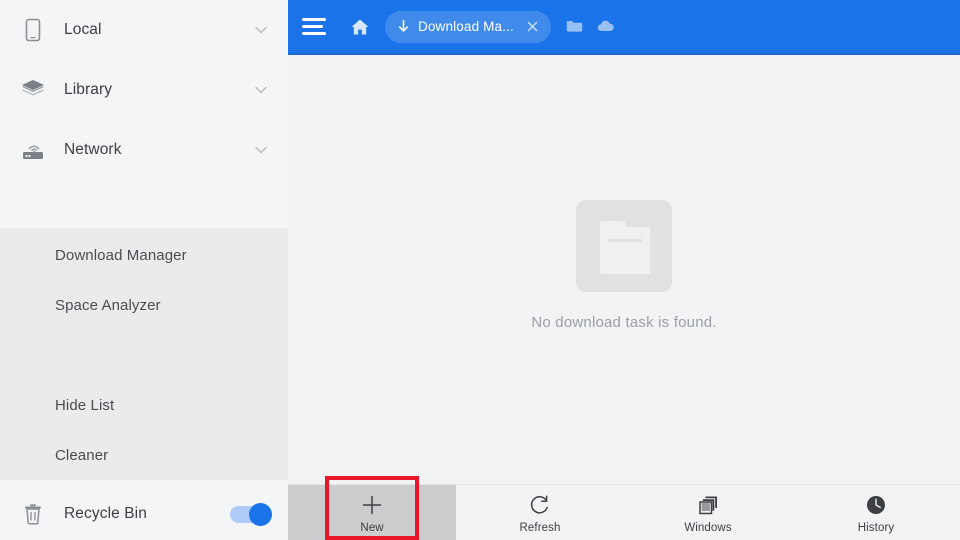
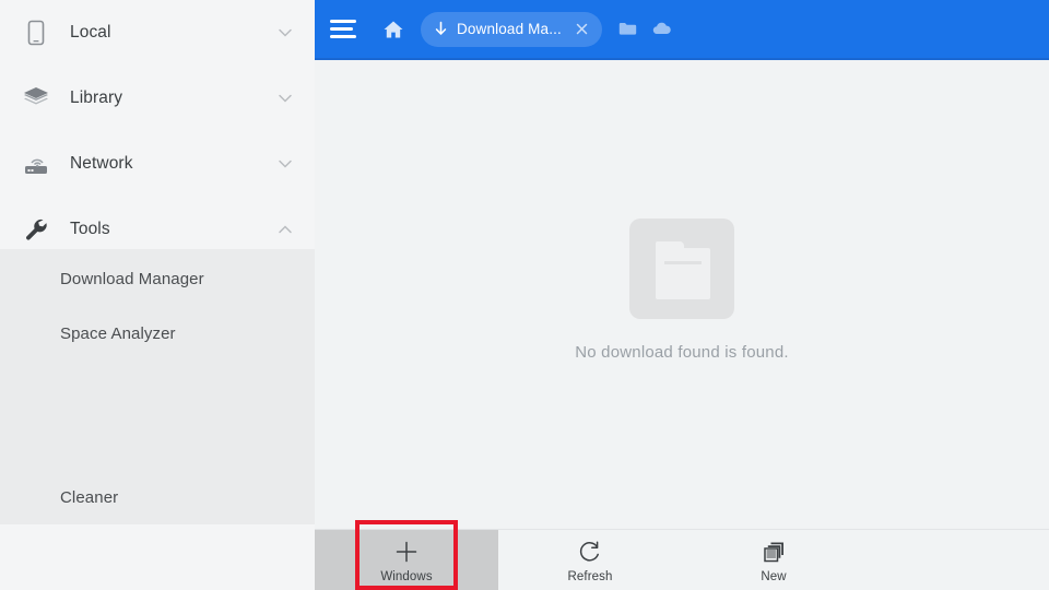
  Local
  Library
  Network
+ Tools
  Download Manager
  Space Analyzer
- Hide List
  Cleaner
- Recycle Bin
  Download Ma...
- No download task is found.
+ No download found is found.
- New
+ Windows
  Refresh
- Windows
+ New
- History
